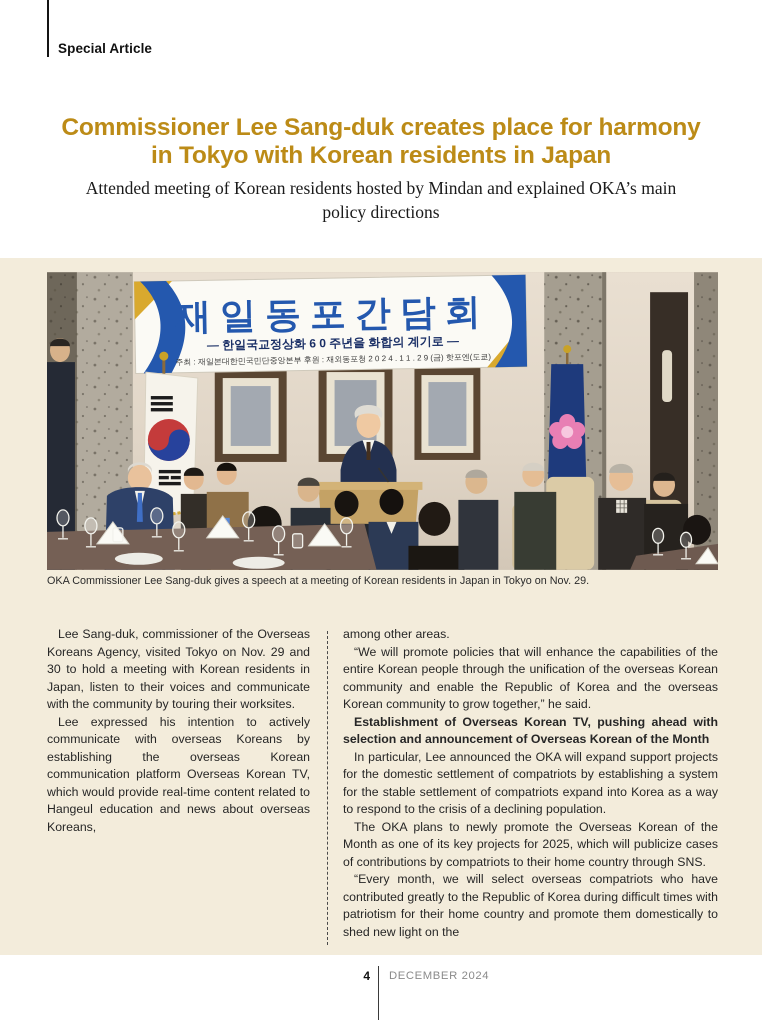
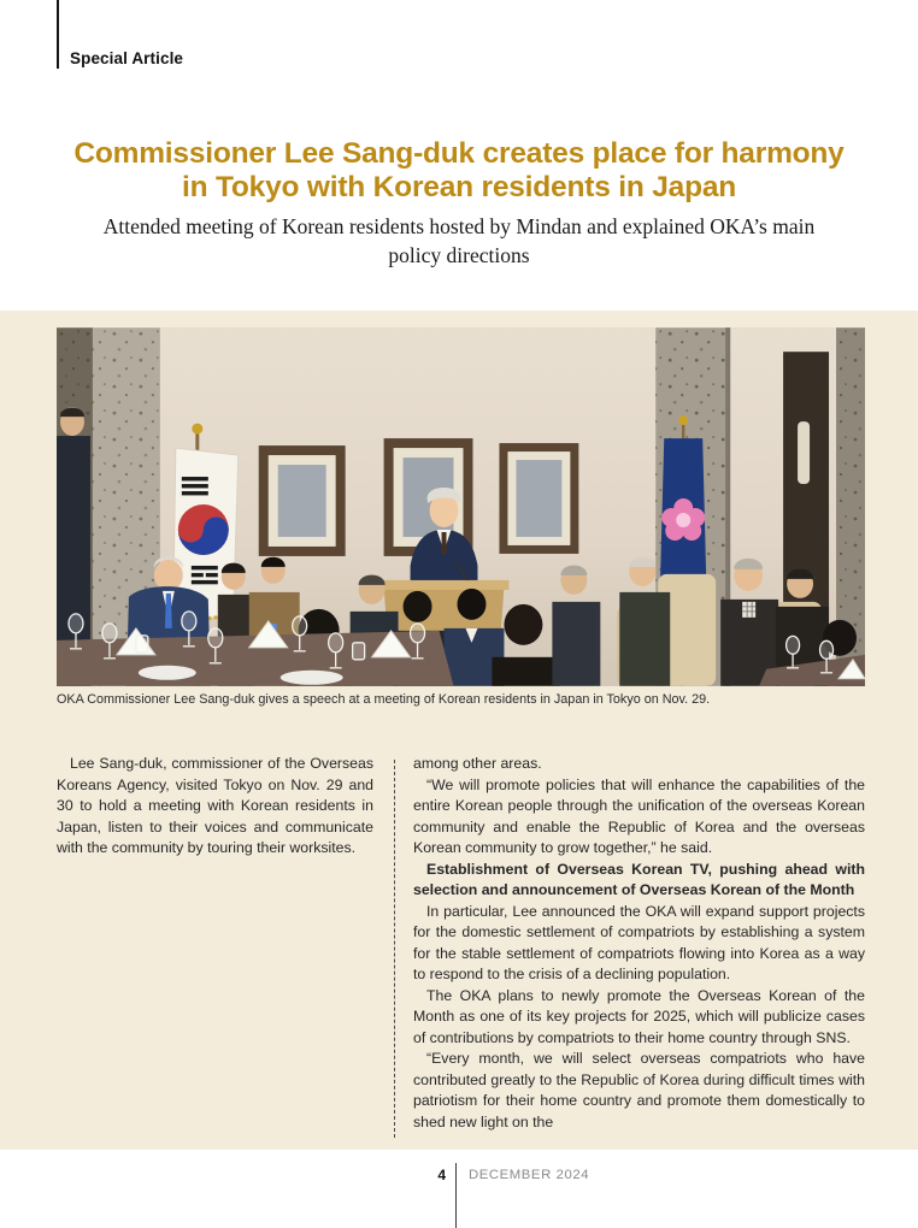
  Special Article
  Commissioner Lee Sang-duk creates place for harmony
  in Tokyo with Korean residents in Japan
  Attended meeting of Korean residents hosted by Mindan and explained OKA’s main policy directions
- 재일동포간담회
- — 한일국교정상화 6 0 주년을 화합의 계기로 —
- 주최 : 재일본대한민국민단중앙본부 후원 : 재외동포청 2 0 2 4 . 1 1 . 2 9 (금) 핫포엔(도쿄)
  OKA Commissioner Lee Sang-duk gives a speech at a meeting of Korean residents in Japan in Tokyo on Nov. 29.
  Lee Sang-duk, commissioner of the Overseas Koreans Agency, visited Tokyo on Nov. 29 and 30 to hold a meeting with Korean residents in Japan, listen to their voices and communicate with the community by touring their worksites.
- Lee expressed his intention to actively communicate with overseas Koreans by establishing the overseas Korean communication platform Overseas Korean TV, which would provide real-time content related to Hangeul education and news about overseas Koreans,
  among other areas.
  “We will promote policies that will enhance the capabilities of the entire Korean people through the unification of the overseas Korean community and enable the Republic of Korea and the overseas Korean community to grow together,” he said.
  Establishment of Overseas Korean TV, pushing ahead with selection and announcement of Overseas Korean of the Month
- In particular, Lee announced the OKA will expand support projects for the domestic settlement of compatriots by establishing a system for the stable settlement of compatriots expand into Korea as a way to respond to the crisis of a declining population.
+ In particular, Lee announced the OKA will expand support projects for the domestic settlement of compatriots by establishing a system for the stable settlement of compatriots flowing into Korea as a way to respond to the crisis of a declining population.
  The OKA plans to newly promote the Overseas Korean of the Month as one of its key projects for 2025, which will publicize cases of contributions by compatriots to their home country through SNS.
  “Every month, we will select overseas compatriots who have contributed greatly to the Republic of Korea during difficult times with patriotism for their home country and promote them domestically to shed new light on the
  4
  DECEMBER 2024
